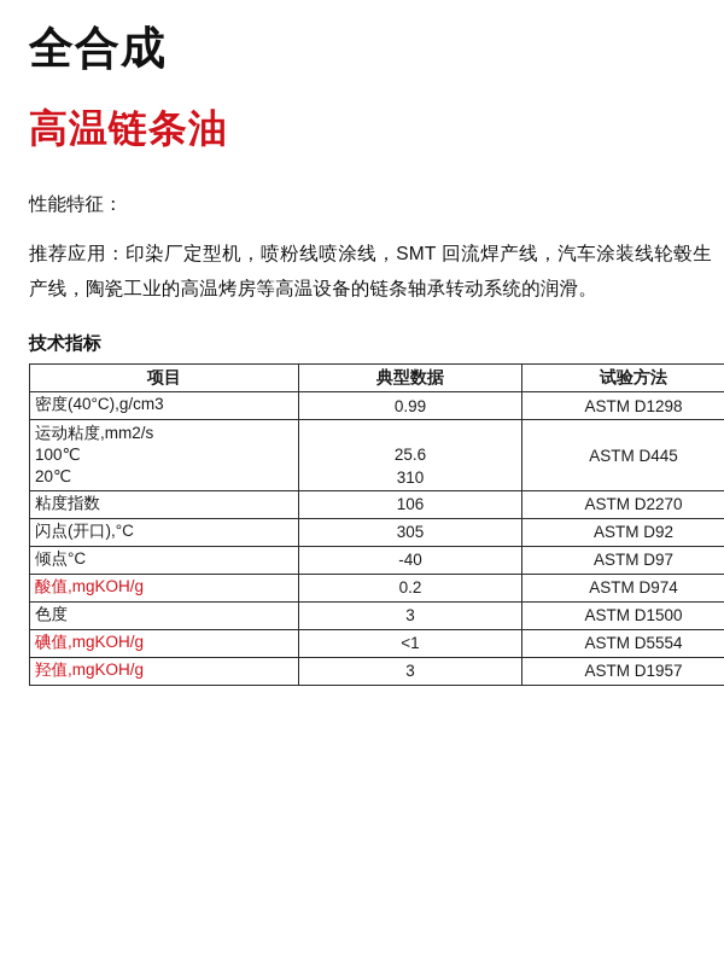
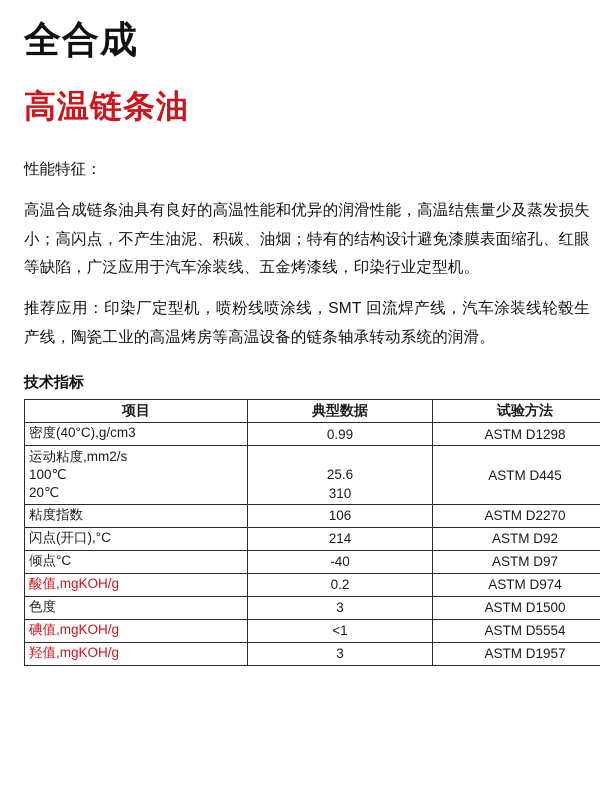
  全合成
  高温链条油
  性能特征：
+ 高温合成链条油具有良好的高温性能和优异的润滑性能，高温结焦量少及蒸发损失小；高闪点，不产生油泥、积碳、油烟；特有的结构设计避免漆膜表面缩孔、红眼等缺陷，广泛应用于汽车涂装线、五金烤漆线，印染行业定型机。
  推荐应用：印染厂定型机，喷粉线喷涂线，SMT 回流焊产线，汽车涂装线轮毂生产线，陶瓷工业的高温烤房等高温设备的链条轴承转动系统的润滑。
  技术指标
  项目	典型数据	试验方法
  密度(40°C),g/cm3	0.99	ASTM D1298
  运动粘度,mm2/s 100℃ 20℃	25.6 310	ASTM D445
  粘度指数	106	ASTM D2270
- 闪点(开口),°C	305	ASTM D92
+ 闪点(开口),°C	214	ASTM D92
  倾点°C	-40	ASTM D97
  酸值,mgKOH/g	0.2	ASTM D974
  色度	3	ASTM D1500
  碘值,mgKOH/g	<1	ASTM D5554
  羟值,mgKOH/g	3	ASTM D1957
